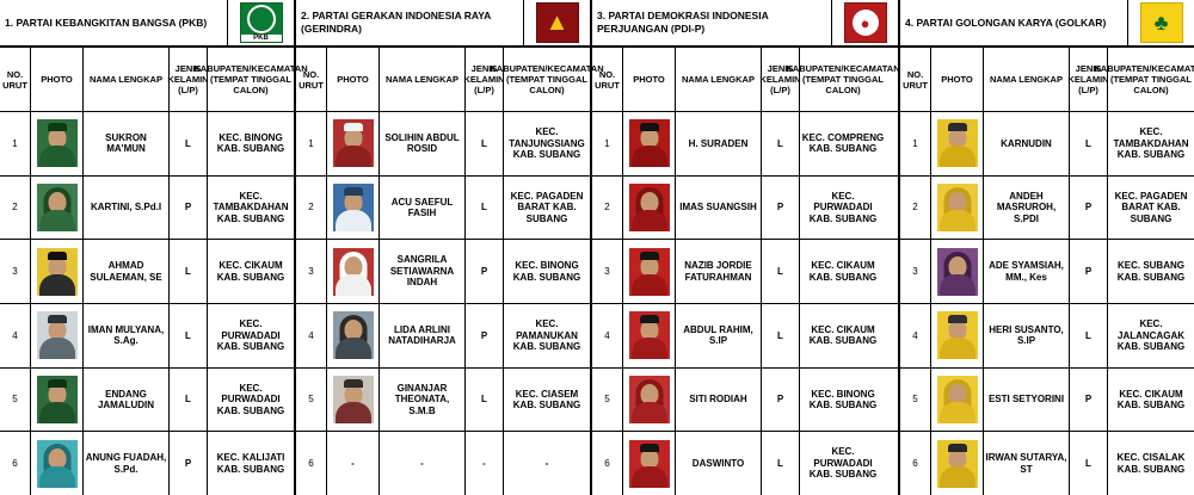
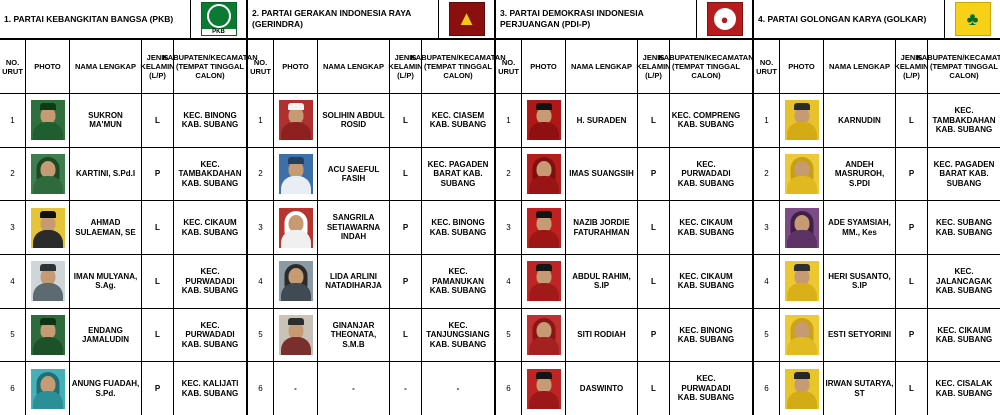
  1. PARTAI KEBANGKITAN BANGSA (PKB)
  NO. URUT
  PHOTO
  NAMA LENGKAP
  JENIS KELAMIN (L/P)
  KABUPATEN/KECAMAT (TEMPAT TINGGAL CALON)
  1
  SUKRON MA'MUN
  L
  KEC. BINONG KAB. SUBANG
  2
  KARTINI, S.Pd.I
  P
  KEC. TAMBAKDAHAN KAB. SUBANG
  3
  AHMAD SULAEMAN, SE
  L
  KEC. CIKAUM KAB. SUBANG
  4
  IMAN MULYANA, S.Ag.
  L
  KEC. PURWADADI KAB. SUBANG
  5
  ENDANG JAMALUDIN
  L
  KEC. PURWADADI KAB. SUBANG
  6
  ANUNG FUADAH, S.Pd.
  P
  KEC. KALIJATI KAB. SUBANG
  2. PARTAI GERAKAN INDONESIA RAYA (GERINDRA)
  ▲
  NO. URUT
  PHOTO
  NAMA LENGKAP
  JENIS KELAMIN (L/P)
  KABUPATEN/KECAMAT (TEMPAT TINGGAL CALON)
  1
  SOLIHIN ABDUL ROSID
  L
- KEC. TANJUNGSIANG KAB. SUBANG
+ KEC. CIASEM KAB. SUBANG
  2
  ACU SAEFUL FASIH
  L
  KEC. PAGADEN BARAT KAB. SUBANG
  3
  SANGRILA SETIAWARNA INDAH
  P
  KEC. BINONG KAB. SUBANG
  4
  LIDA ARLINI NATADIHARJA
  P
  KEC. PAMANUKAN KAB. SUBANG
  5
  GINANJAR THEONATA, S.M.B
  L
- KEC. CIASEM KAB. SUBANG
+ KEC. TANJUNGSIANG KAB. SUBANG
  6
  -
  -
  -
  -
  3. PARTAI DEMOKRASI INDONESIA PERJUANGAN (PDI-P)
  ●
  NO. URUT
  PHOTO
  NAMA LENGKAP
  JENIS KELAMIN (L/P)
  KABUPATEN/KECAMATAN (TEMPAT TINGGAL CALON)
  1
  H. SURADEN
  L
  KEC. COMPRENG KAB. SUBANG
  2
  IMAS SUANGSIH
  P
  KEC. PURWADADI KAB. SUBANG
  3
  NAZIB JORDIE FATURAHMAN
  L
  KEC. CIKAUM KAB. SUBANG
  4
  ABDUL RAHIM, S.IP
  L
  KEC. CIKAUM KAB. SUBANG
  5
  SITI RODIAH
  P
  KEC. BINONG KAB. SUBANG
  6
  DASWINTO
  L
  KEC. PURWADADI KAB. SUBANG
  4. PARTAI GOLONGAN KARYA (GOLKAR)
  ♣
  NO. URUT
  PHOTO
  NAMA LENGKAP
  JENIS KELAMIN (L/P)
  KABUPATEN/KECAMAT (TEMPAT TINGGAL CALON)
  1
  KARNUDIN
  L
  KEC. TAMBAKDAHAN KAB. SUBANG
  2
  ANDEH MASRUROH, S.PDI
  P
  KEC. PAGADEN BARAT KAB. SUBANG
  3
  ADE SYAMSIAH, MM., Kes
  P
  KEC. SUBANG KAB. SUBANG
  4
  HERI SUSANTO, S.IP
  L
  KEC. JALANCAGAK KAB. SUBANG
  5
  ESTI SETYORINI
  P
  KEC. CIKAUM KAB. SUBANG
  6
  IRWAN SUTARYA, ST
  L
  KEC. CISALAK KAB. SUBANG
